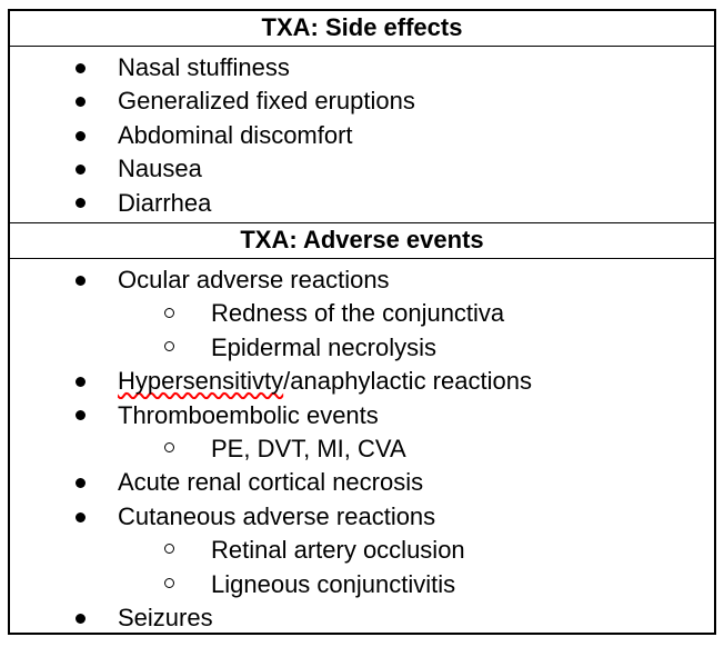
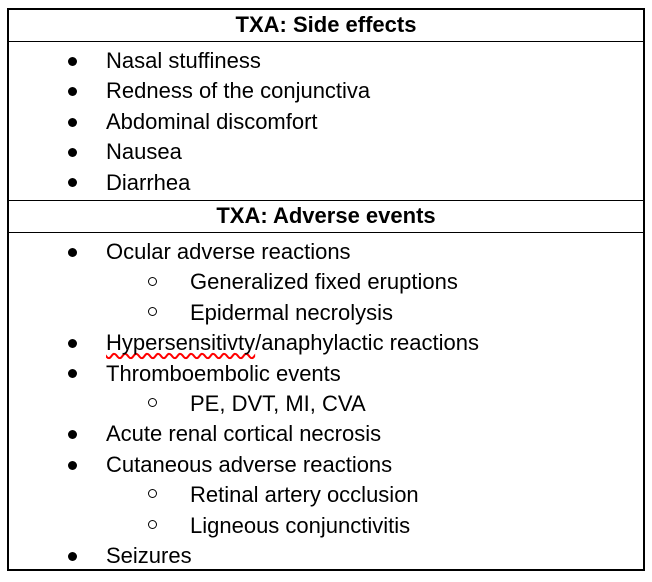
  TXA: Side effects
  Nasal stuffiness
- Generalized fixed eruptions
+ Redness of the conjunctiva
  Abdominal discomfort
  Nausea
  Diarrhea
  TXA: Adverse events
  Ocular adverse reactions
- Redness of the conjunctiva
+ Generalized fixed eruptions
  Epidermal necrolysis
  Hypersensitivty/anaphylactic reactions
  Thromboembolic events
  PE, DVT, MI, CVA
  Acute renal cortical necrosis
  Cutaneous adverse reactions
  Retinal artery occlusion
  Ligneous conjunctivitis
  Seizures
